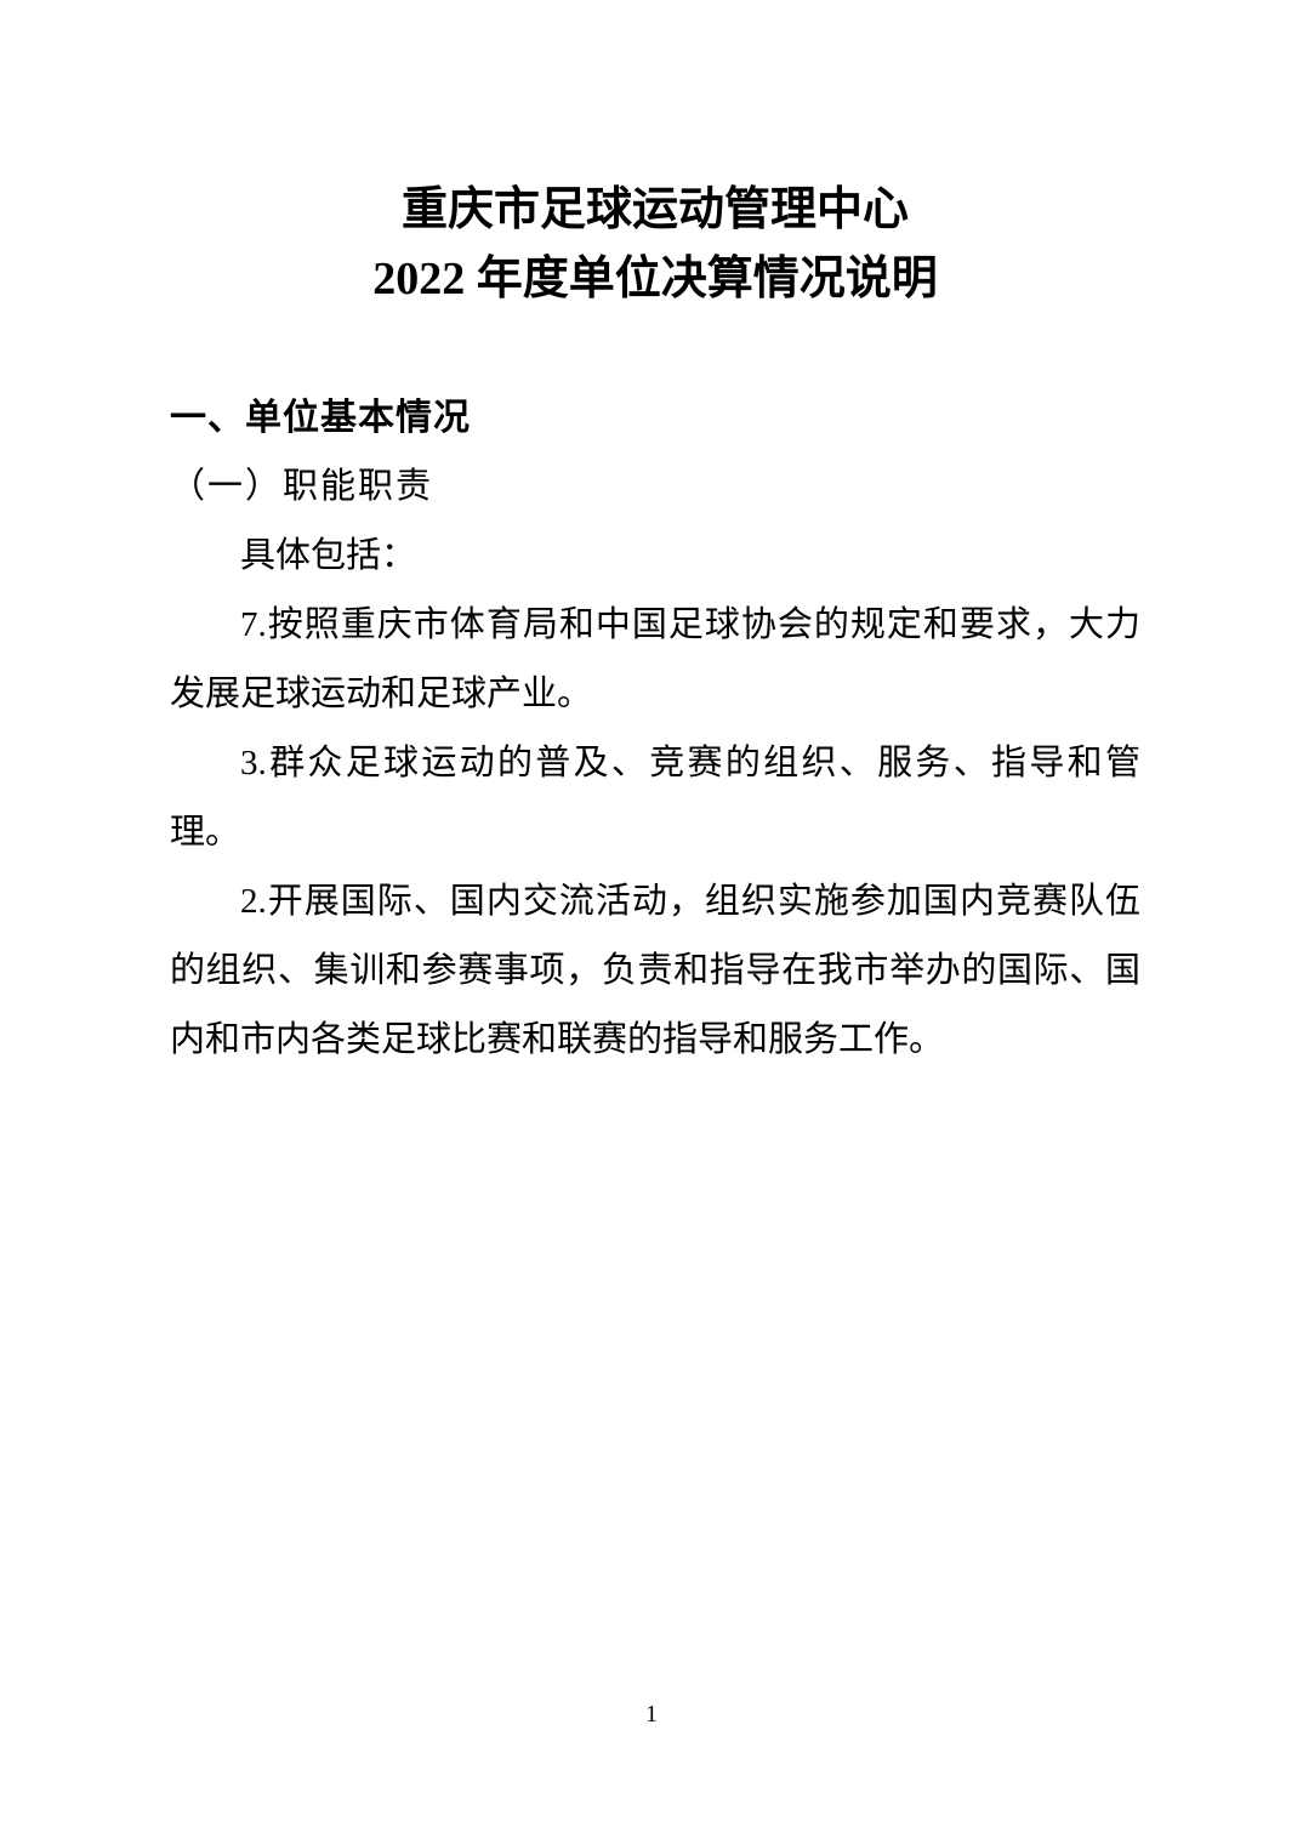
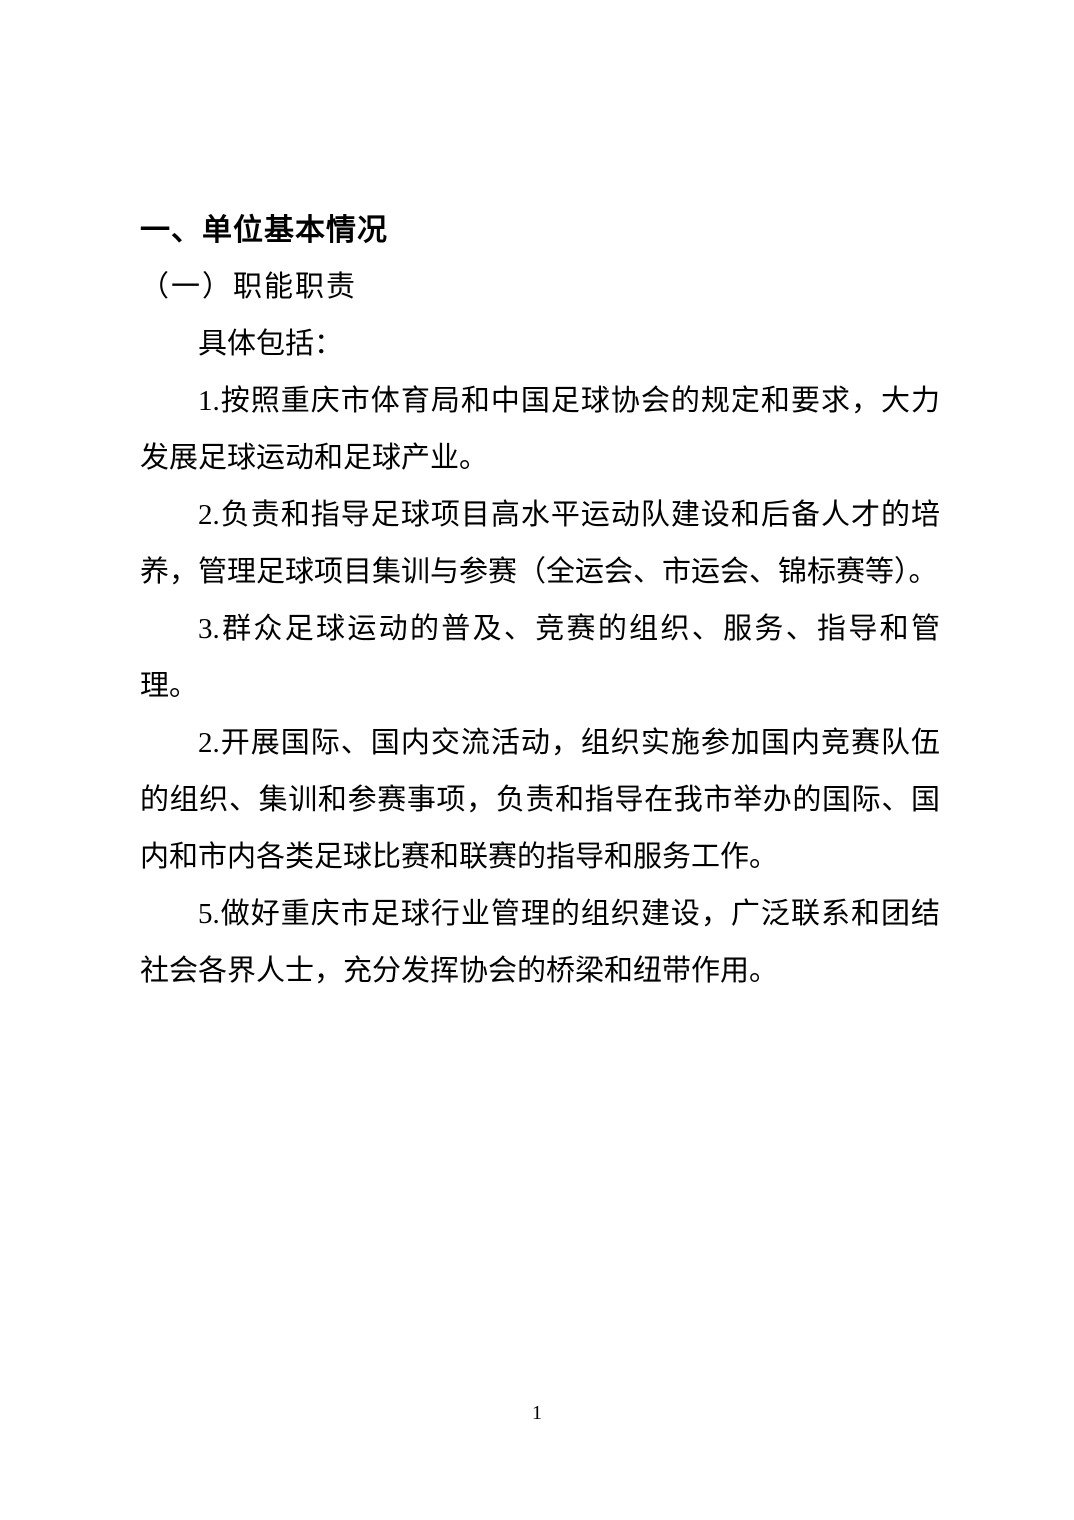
- 重庆市足球运动管理中心
- 2022 年度单位决算情况说明
  一、单位基本情况
  （一）职能职责
  具体包括：
- 7.按照重庆市体育局和中国足球协会的规定和要求，大力发展足球运动和足球产业。
+ 1.按照重庆市体育局和中国足球协会的规定和要求，大力发展足球运动和足球产业。
+ 2.负责和指导足球项目高水平运动队建设和后备人才的培养，管理足球项目集训与参赛（全运会、市运会、锦标赛等）。
  3.群众足球运动的普及、竞赛的组织、服务、指导和管理。
  2.开展国际、国内交流活动，组织实施参加国内竞赛队伍的组织、集训和参赛事项，负责和指导在我市举办的国际、国内和市内各类足球比赛和联赛的指导和服务工作。
+ 5.做好重庆市足球行业管理的组织建设，广泛联系和团结社会各界人士，充分发挥协会的桥梁和纽带作用。
  1
